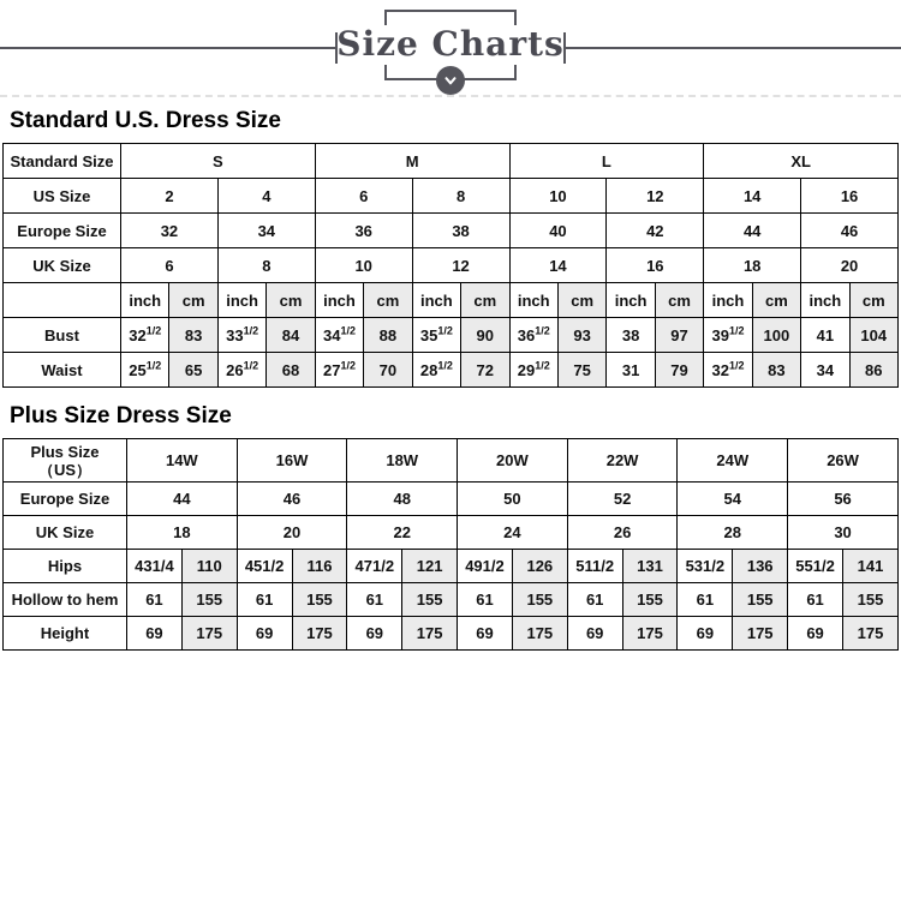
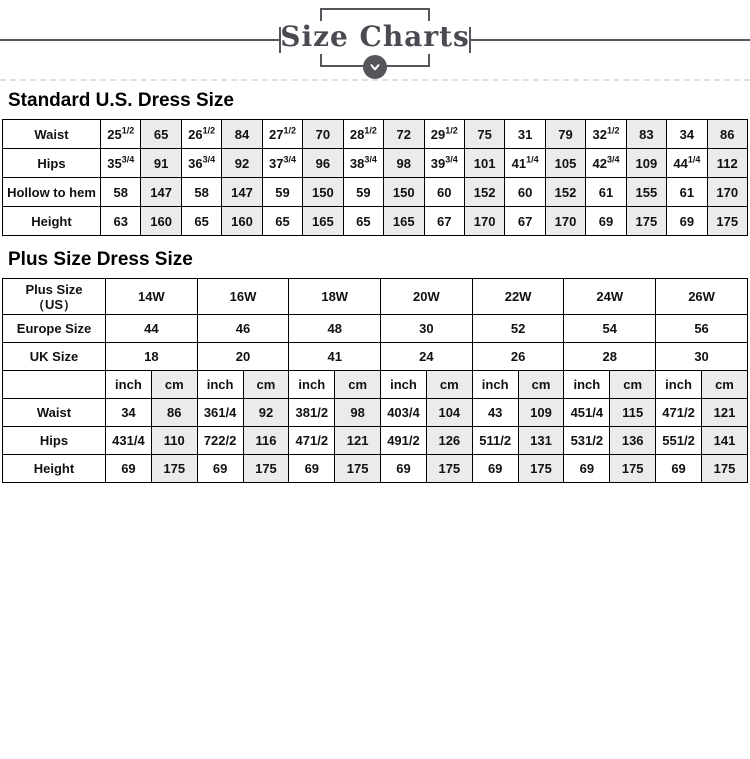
  Size Charts
  Standard U.S. Dress Size
- Standard Size	S	M	L	XL
- US Size	2	4	6	8	10	12	14	16
- Europe Size	32	34	36	38	40	42	44	46
- UK Size	6	8	10	12	14	16	18	20
- 	inch	cm	inch	cm	inch	cm	inch	cm	inch	cm	inch	cm	inch	cm	inch	cm
- Bust	321/2	83	331/2	84	341/2	88	351/2	90	361/2	93	38	97	391/2	100	41	104
- Waist	251/2	65	261/2	68	271/2	70	281/2	72	291/2	75	31	79	321/2	83	34	86
+ Waist	251/2	65	261/2	84	271/2	70	281/2	72	291/2	75	31	79	321/2	83	34	86
+ Hips	353/4	91	363/4	92	373/4	96	383/4	98	393/4	101	411/4	105	423/4	109	441/4	112
+ Hollow to hem	58	147	58	147	59	150	59	150	60	152	60	152	61	155	61	170
+ Height	63	160	65	160	65	165	65	165	67	170	67	170	69	175	69	175
  Plus Size Dress Size
  Plus Size（US）	14W	16W	18W	20W	22W	24W	26W
- Europe Size	44	46	48	50	52	54	56
+ Europe Size	44	46	48	30	52	54	56
- UK Size	18	20	22	24	26	28	30
+ UK Size	18	20	41	24	26	28	30
+ 	inch	cm	inch	cm	inch	cm	inch	cm	inch	cm	inch	cm	inch	cm
+ Waist	34	86	361/4	92	381/2	98	403/4	104	43	109	451/4	115	471/2	121
- Hips	431/4	110	451/2	116	471/2	121	491/2	126	511/2	131	531/2	136	551/2	141
+ Hips	431/4	110	722/2	116	471/2	121	491/2	126	511/2	131	531/2	136	551/2	141
- Hollow to hem	61	155	61	155	61	155	61	155	61	155	61	155	61	155
  Height	69	175	69	175	69	175	69	175	69	175	69	175	69	175
